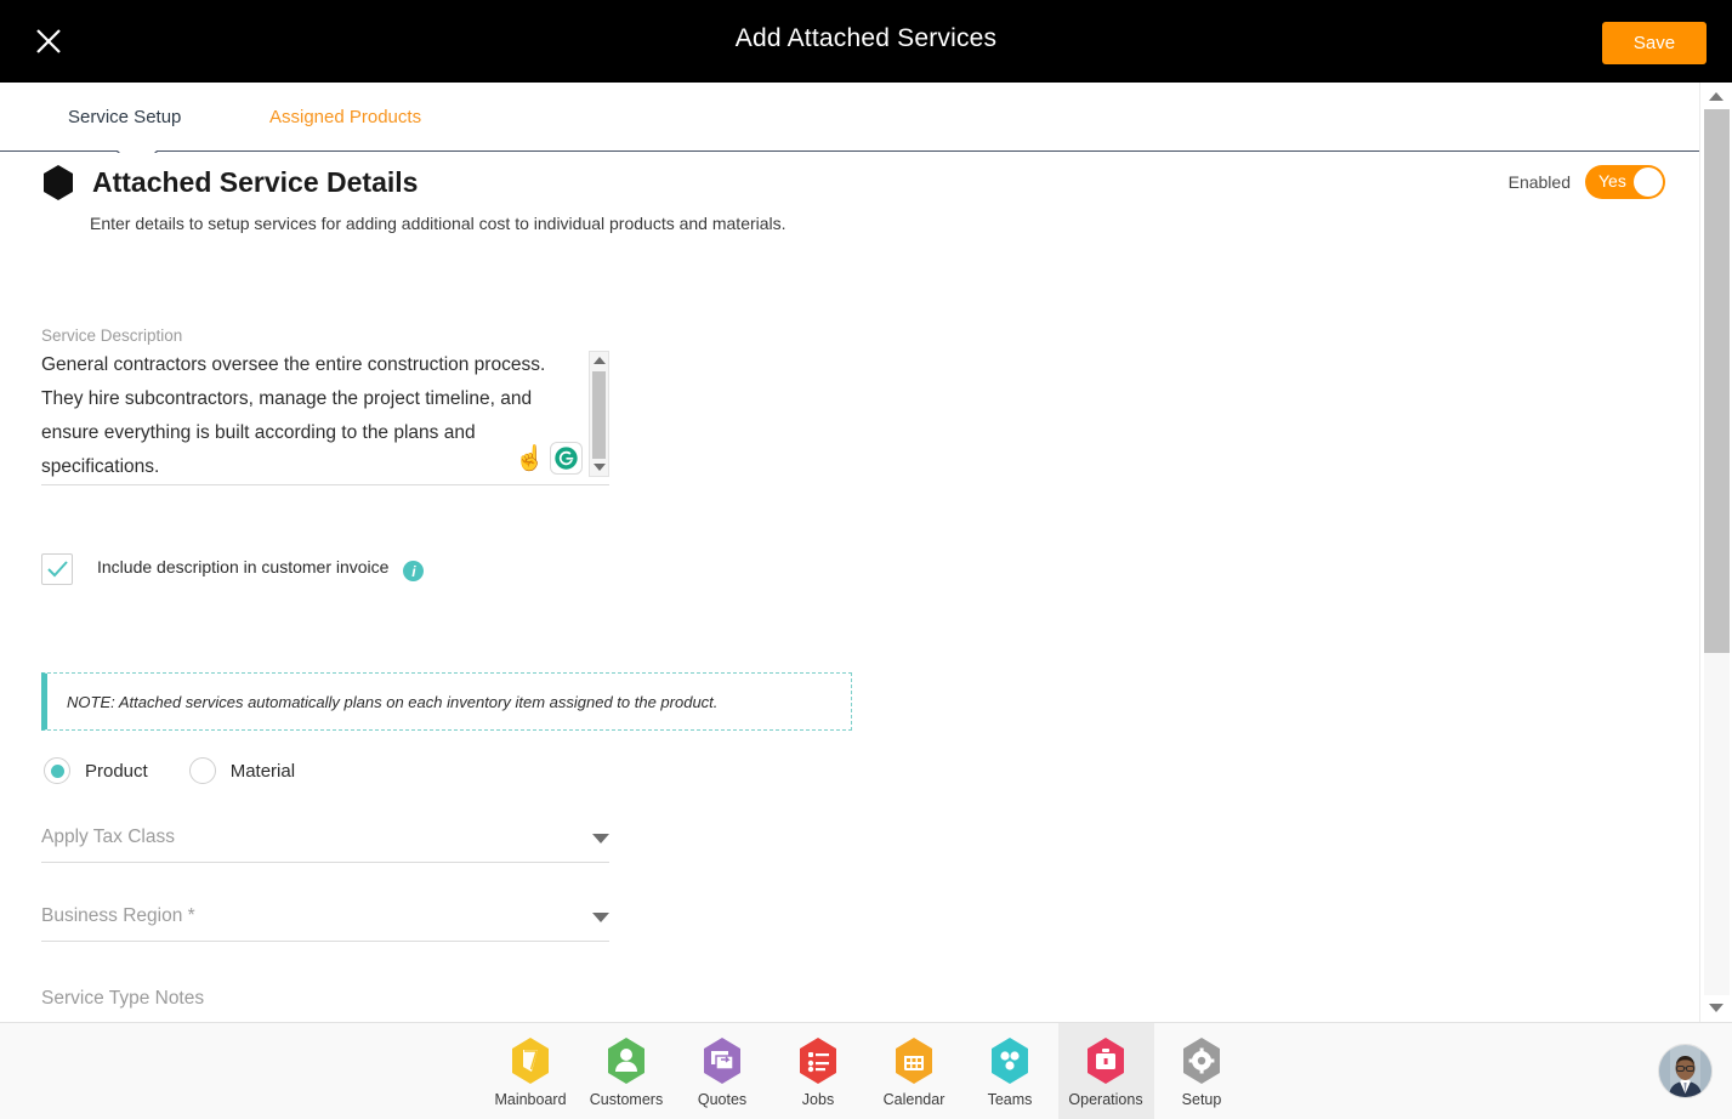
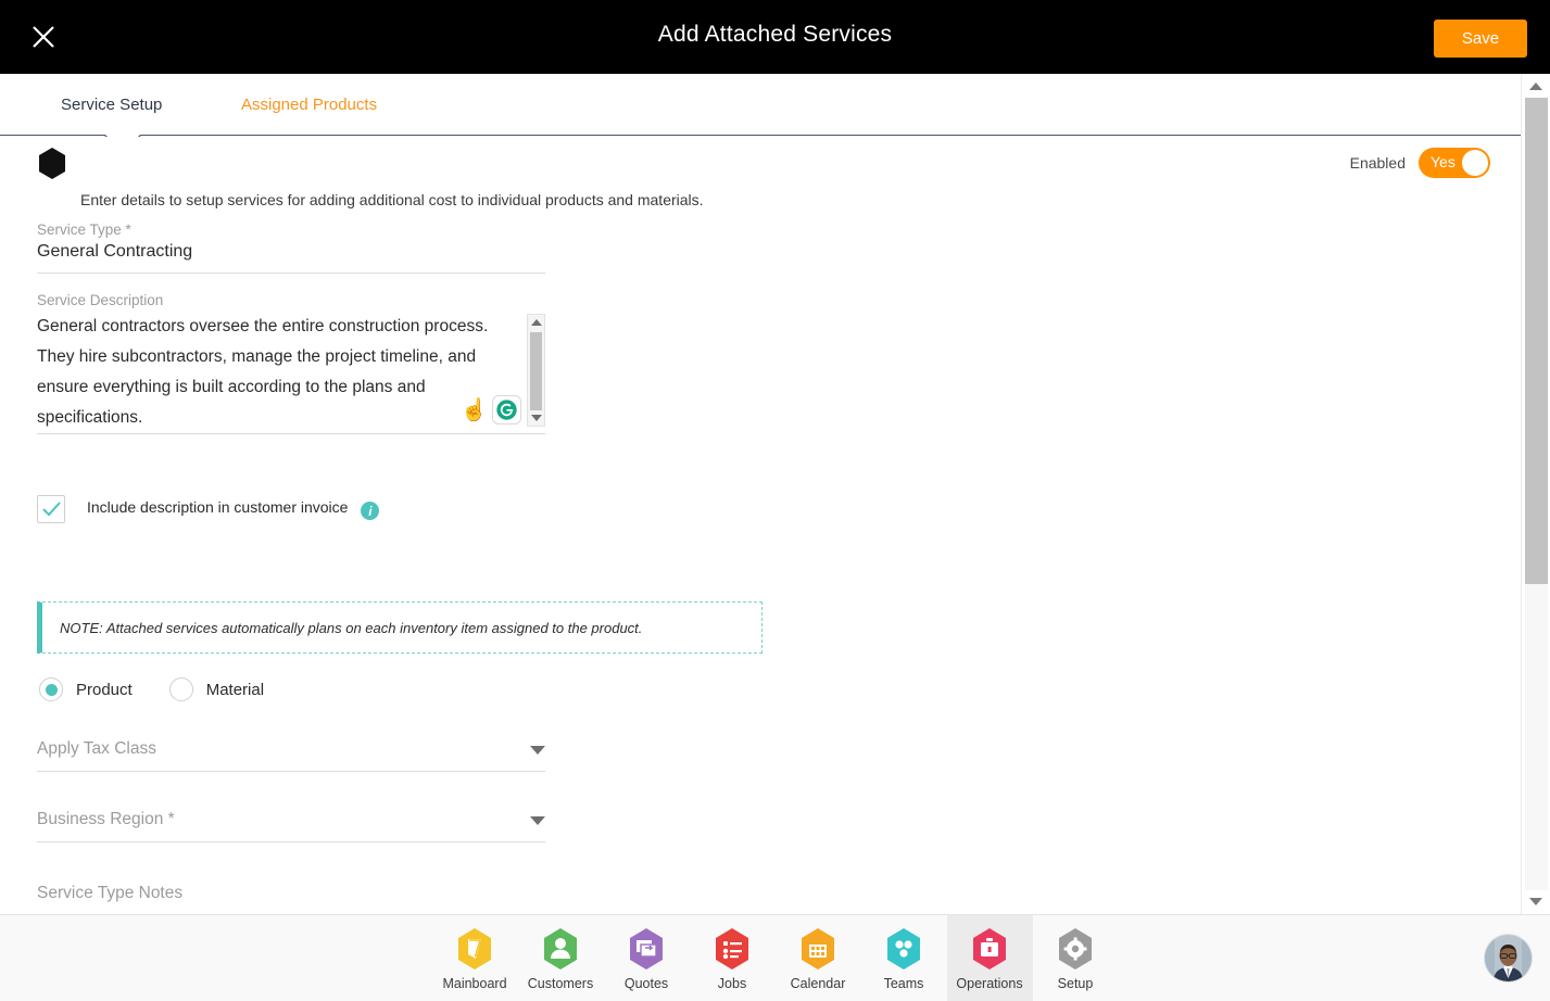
  Add Attached Services
  Save
  Service Setup
  Assigned Products
- Attached Service Details
  Enter details to setup services for adding additional cost to individual products and materials.
  Enabled
  Yes
+ Service Type *
+ General Contracting
  Service Description
  General contractors oversee the entire construction process. They hire subcontractors, manage the project timeline, and ensure everything is built according to the plans and specifications.
  ☝
  Include description in customer invoice i
  NOTE: Attached services automatically plans on each inventory item assigned to the product.
  Product
  Material
  Apply Tax Class
  Business Region *
  Service Type Notes
  Mainboard
  Customers
  Quotes
  Jobs
  Calendar
  Teams
  Operations
  Setup
